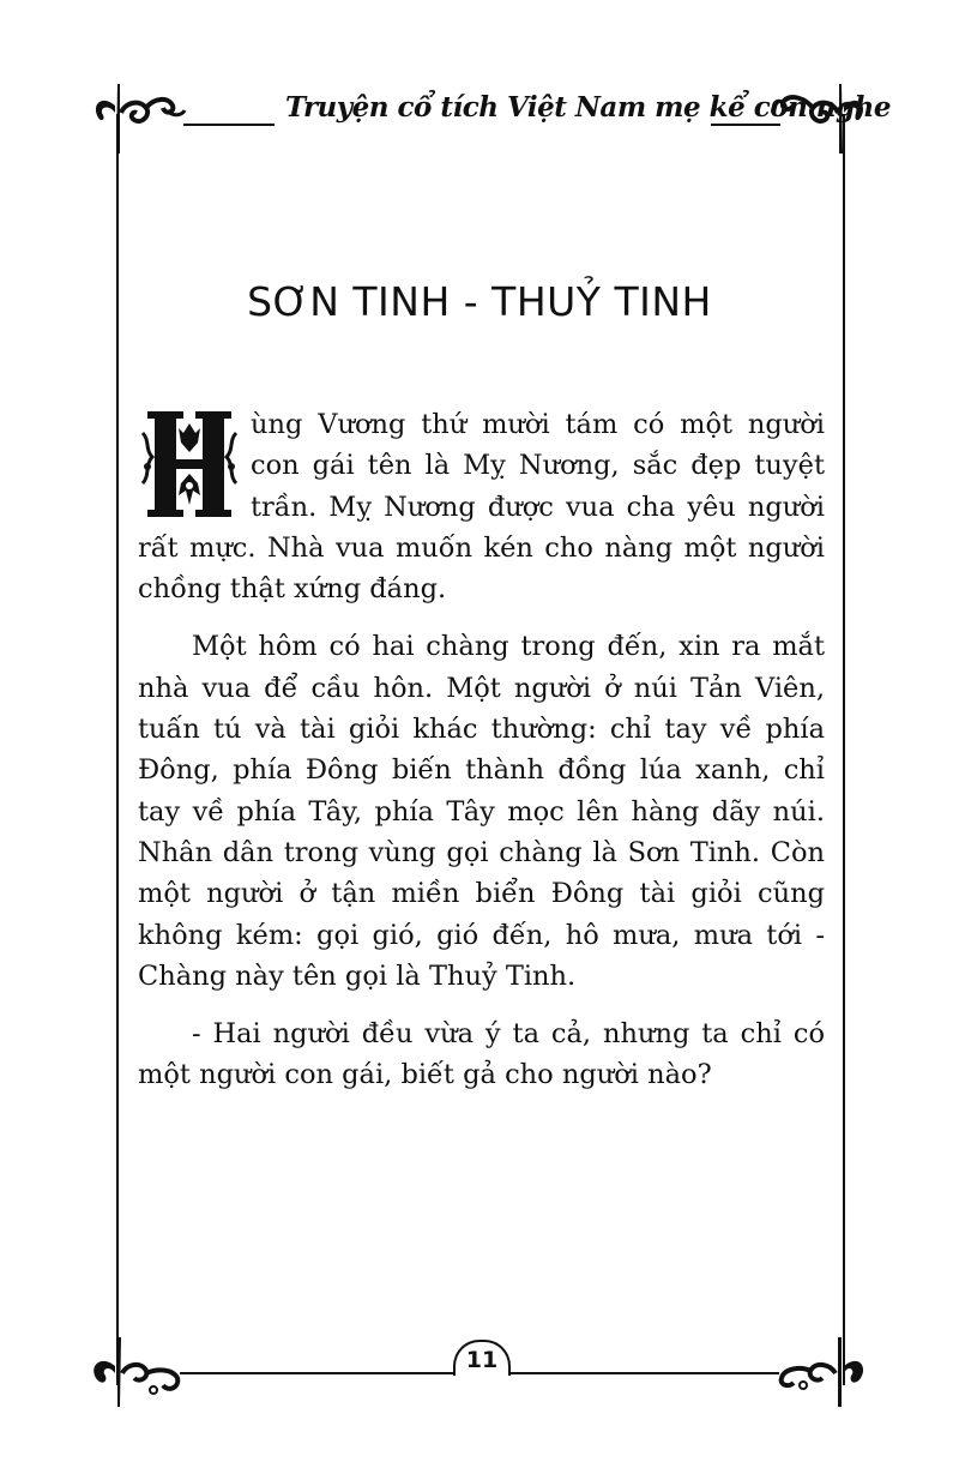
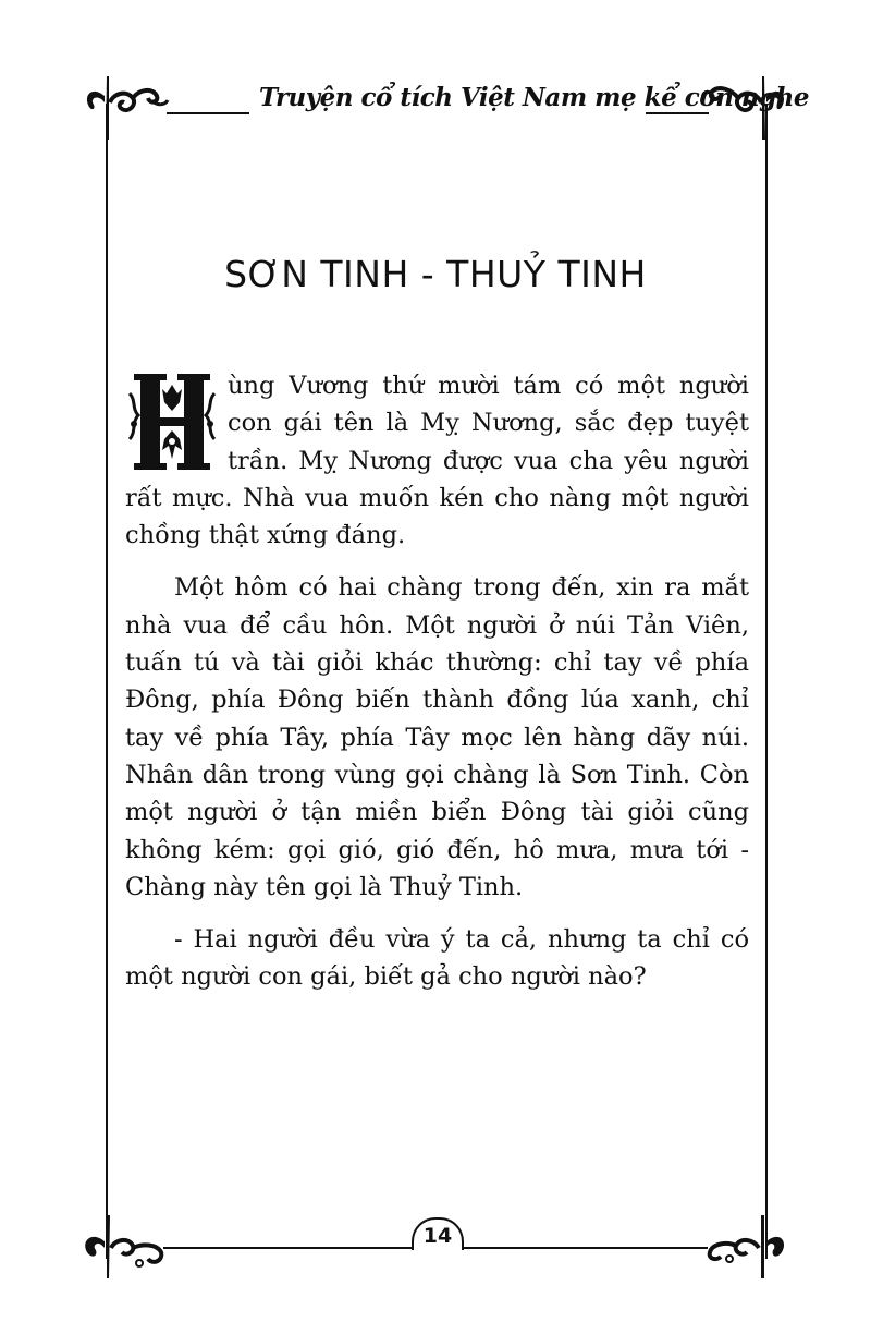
  Truyện cổ tích Việt Nam mẹ kể con nghe
  SƠN TINH - THUỶ TINH
  ùng Vương thứ mười tám có một người con gái tên là Mỵ Nương, sắc đẹp tuyệt trần. Mỵ Nương được vua cha yêu người rất mực. Nhà vua muốn kén cho nàng một người chồng thật xứng đáng.
  Một hôm có hai chàng trong đến, xin ra mắt nhà vua để cầu hôn. Một người ở núi Tản Viên, tuấn tú và tài giỏi khác thường: chỉ tay về phía Đông, phía Đông biến thành đồng lúa xanh, chỉ tay về phía Tây, phía Tây mọc lên hàng dãy núi. Nhân dân trong vùng gọi chàng là Sơn Tinh. Còn một người ở tận miền biển Đông tài giỏi cũng không kém: gọi gió, gió đến, hô mưa, mưa tới - Chàng này tên gọi là Thuỷ Tinh.
  - Hai người đều vừa ý ta cả, nhưng ta chỉ có một người con gái, biết gả cho người nào?
- 11
+ 14
